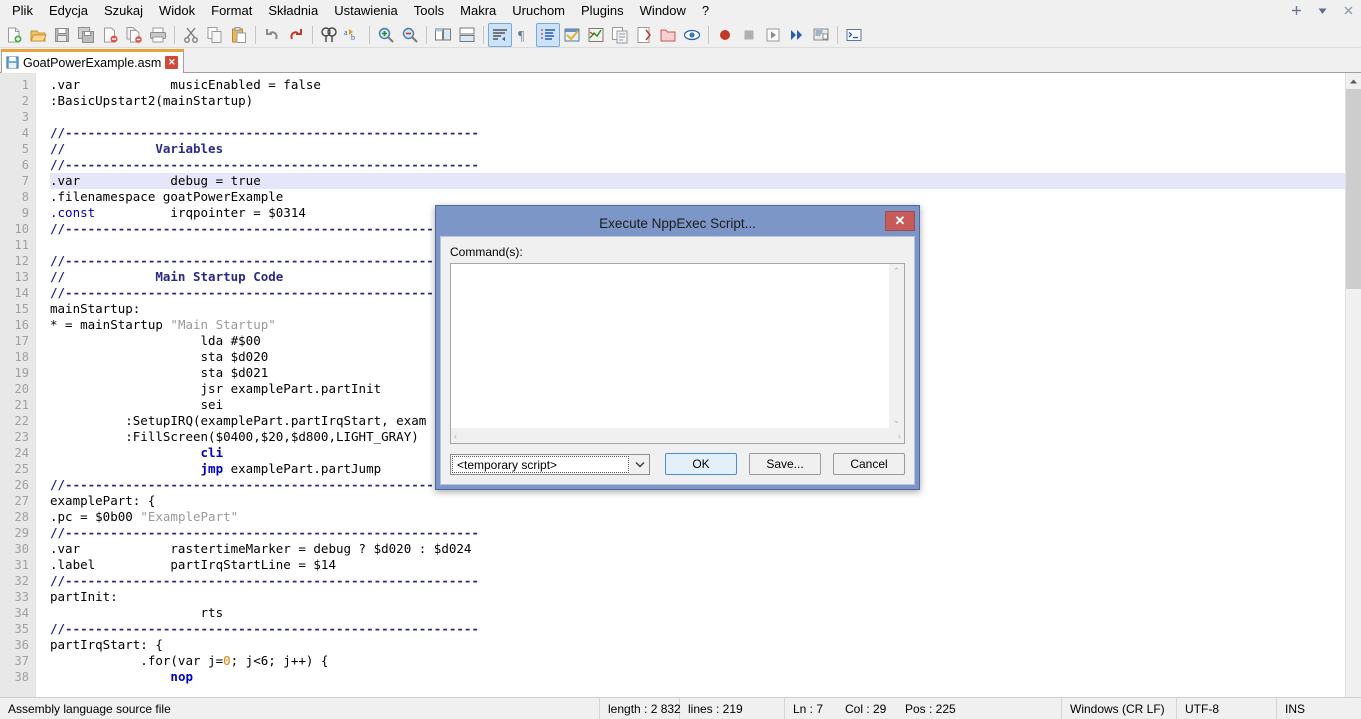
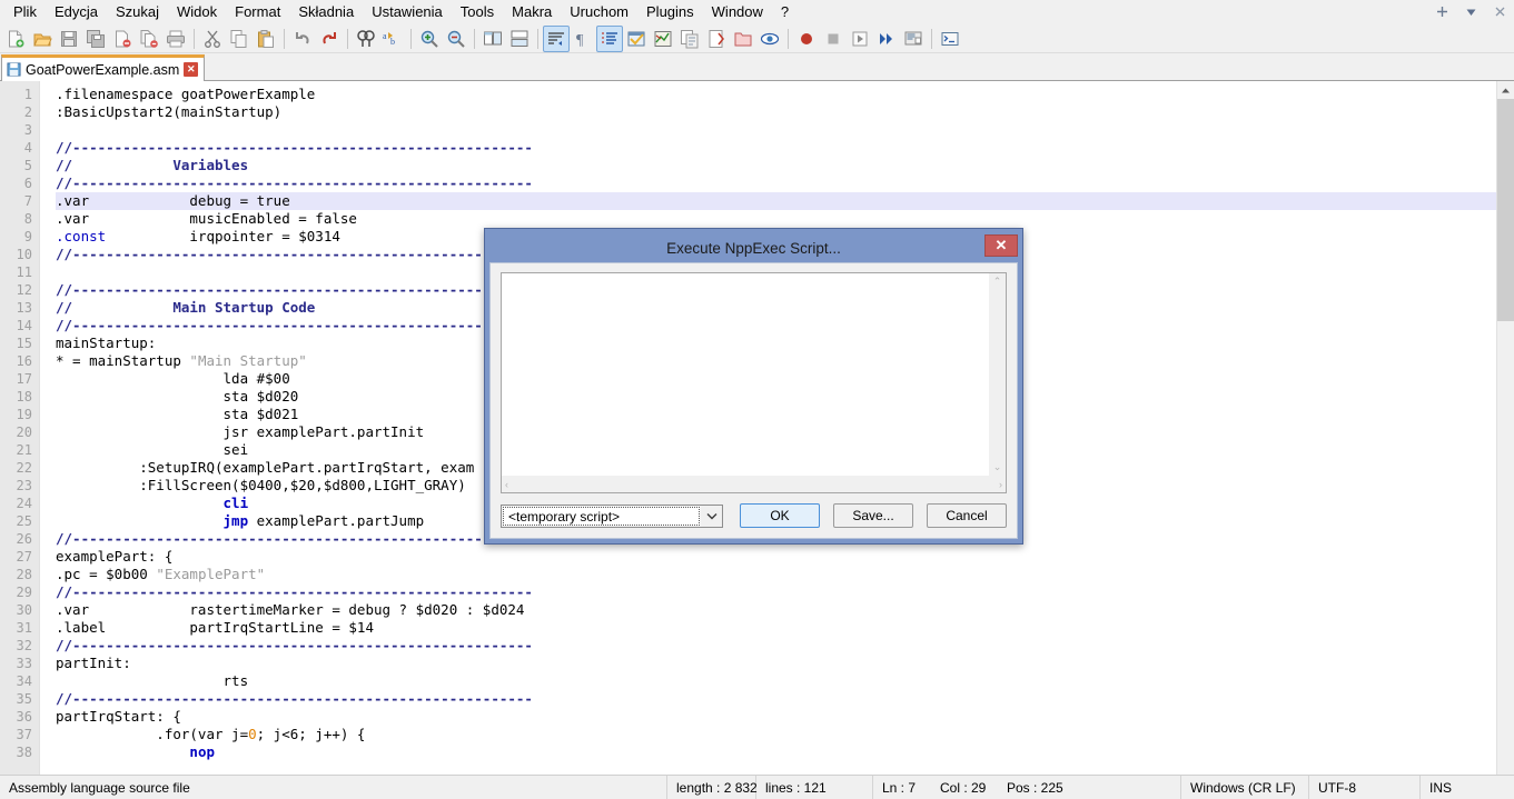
  Plik
  Edycja
  Szukaj
  Widok
  Format
  Składnia
  Ustawienia
  Tools
  Makra
  Uruchom
  Plugins
  Window
  ?
  a
  b
  ¶
  GoatPowerExample.asm
  ✕
  1
  2
  3
  4
  5
  6
  7
  8
  9
  10
  11
  12
  13
  14
  15
  16
  17
  18
  19
  20
  21
  22
  23
  24
  25
  26
  27
  28
  29
  30
  31
  32
  33
  34
  35
  36
  37
  38
- .var musicEnabled = false
+ .filenamespace goatPowerExample
  :BasicUpstart2(mainStartup)
  //-------------------------------------------------------
  // Variables
  //-------------------------------------------------------
  .var debug = true
- .filenamespace goatPowerExample
+ .var musicEnabled = false
  .const irqpointer = $0314
  //-------------------------------------------------
  //-------------------------------------------------
  // Main Startup Code
  //-------------------------------------------------
  mainStartup:
  * = mainStartup "Main Startup"
  lda #$00
  sta $d020
  sta $d021
  jsr examplePart.partInit
  sei
  :SetupIRQ(examplePart.partIrqStart, exam
  :FillScreen($0400,$20,$d800,LIGHT_GRAY)
  cli
  jmp examplePart.partJump
  //-------------------------------------------------
  examplePart: {
  .pc = $0b00 "ExamplePart"
  //-------------------------------------------------------
  .var rastertimeMarker = debug ? $d020 : $d024
  .label partIrqStartLine = $14
  //-------------------------------------------------------
  partInit:
  rts
  //-------------------------------------------------------
  partIrqStart: {
  .for(var j=0; j<6; j++) {
  nop
  Assembly language source file
  length : 2 832
- lines : 219
+ lines : 121
  Ln : 7
  Col : 29
  Pos : 225
  Windows (CR LF)
  UTF-8
  INS
  Execute NppExec Script...
  ✕
- Command(s):
  ⌃
  ⌄
  ‹
  ›
  <temporary script>
  OK
  Save...
  Cancel
